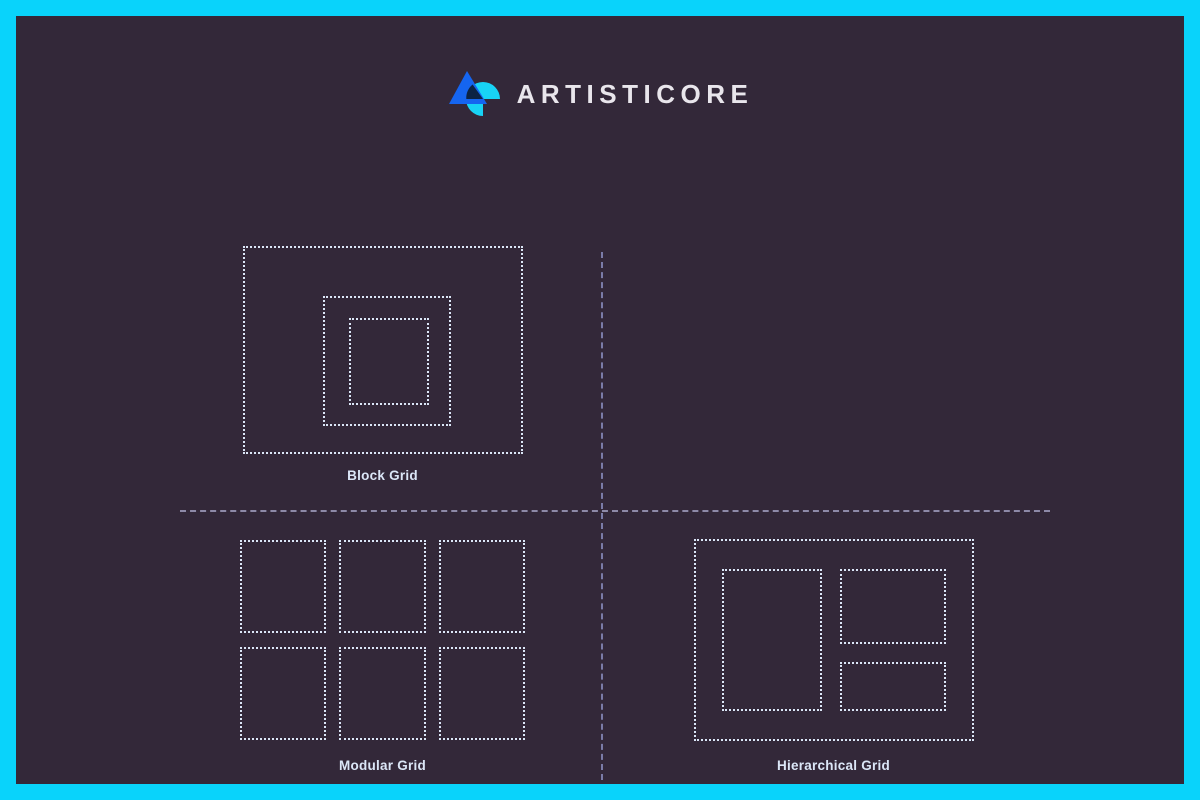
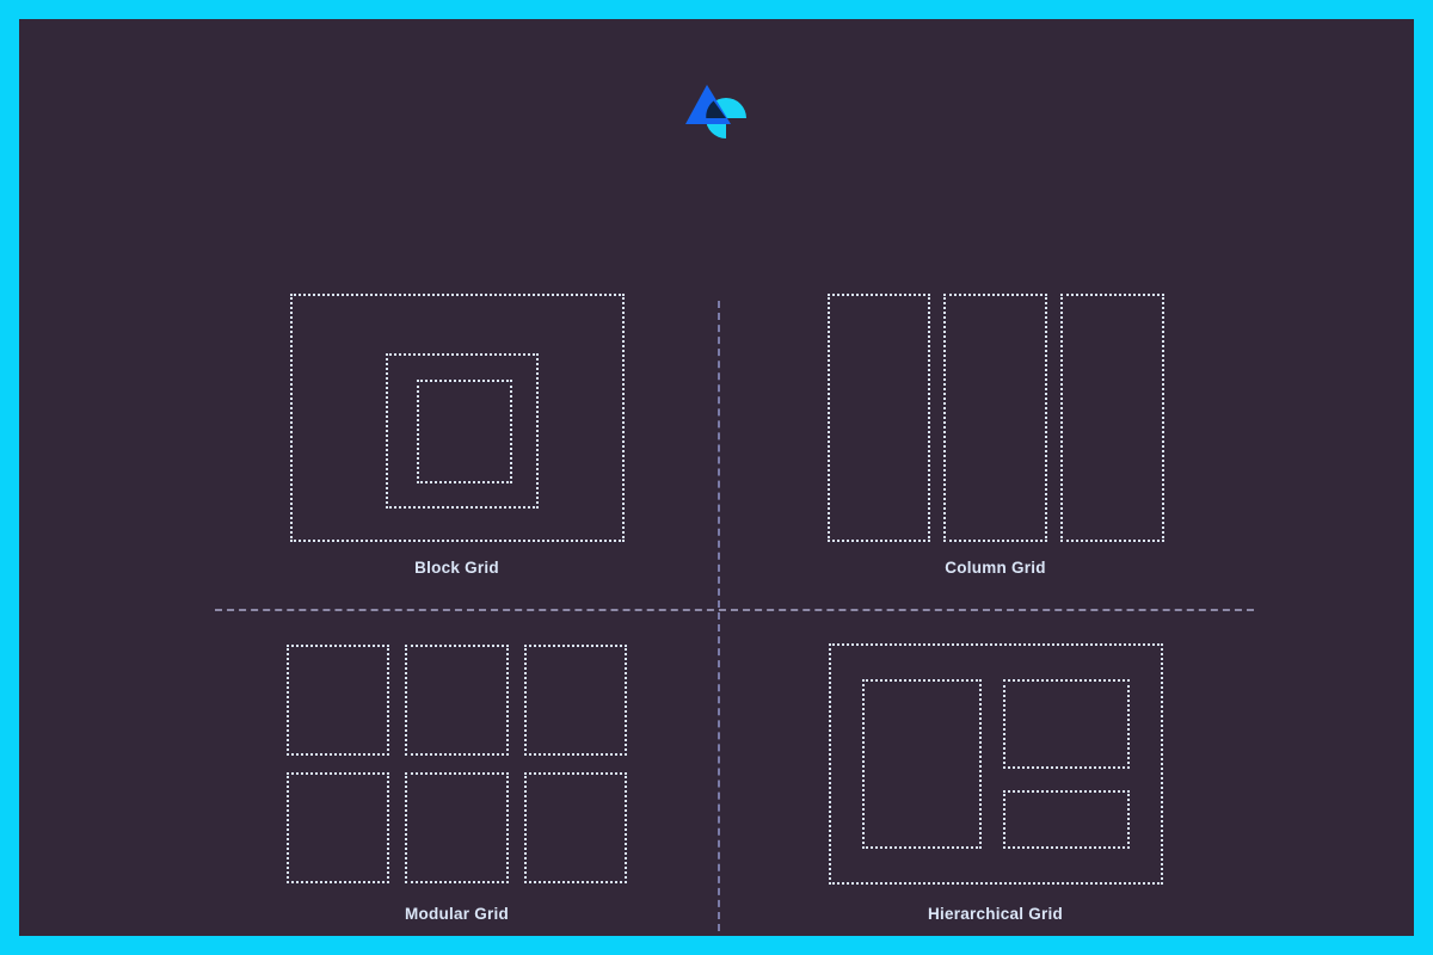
- ARTISTICORE
  Block Grid
+ Column Grid
  Modular Grid
  Hierarchical Grid
